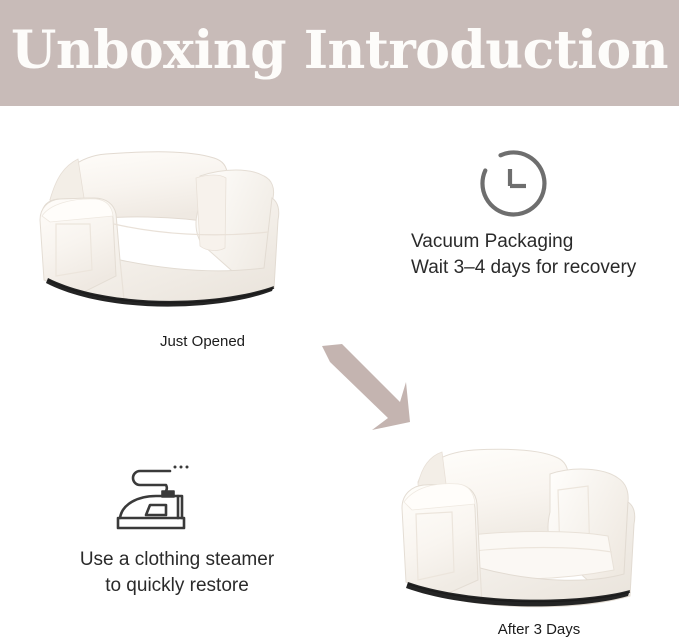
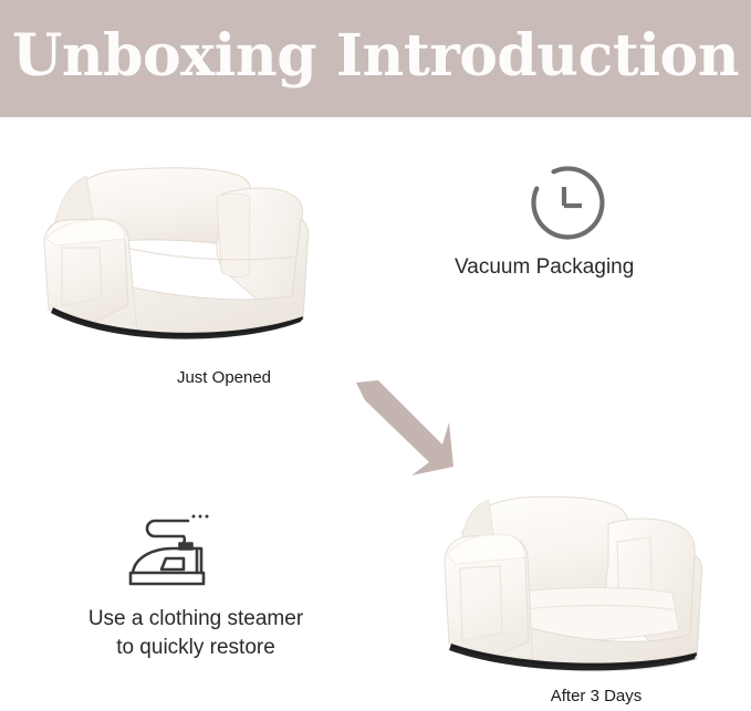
  Unboxing Introduction
  Just Opened
  Vacuum Packaging
- Wait 3–4 days for recovery
  Use a clothing steamer
  to quickly restore
  After 3 Days
